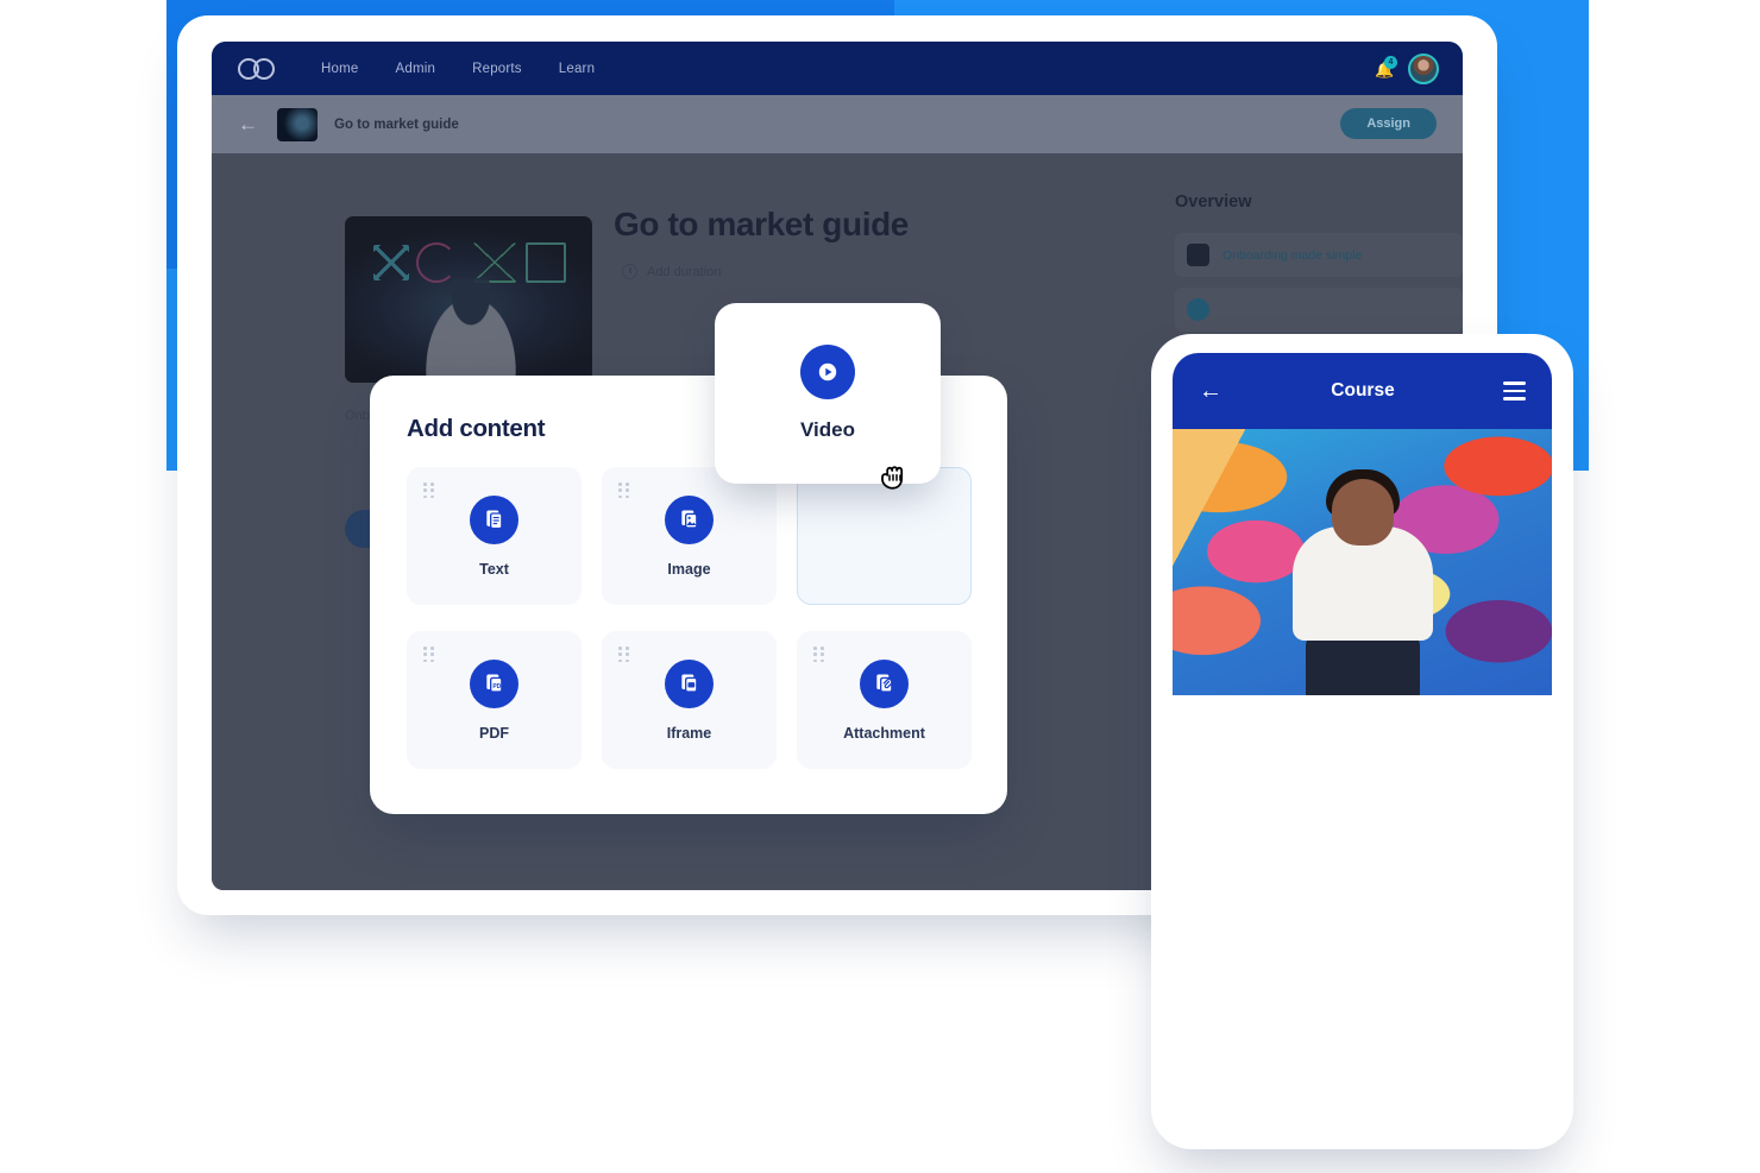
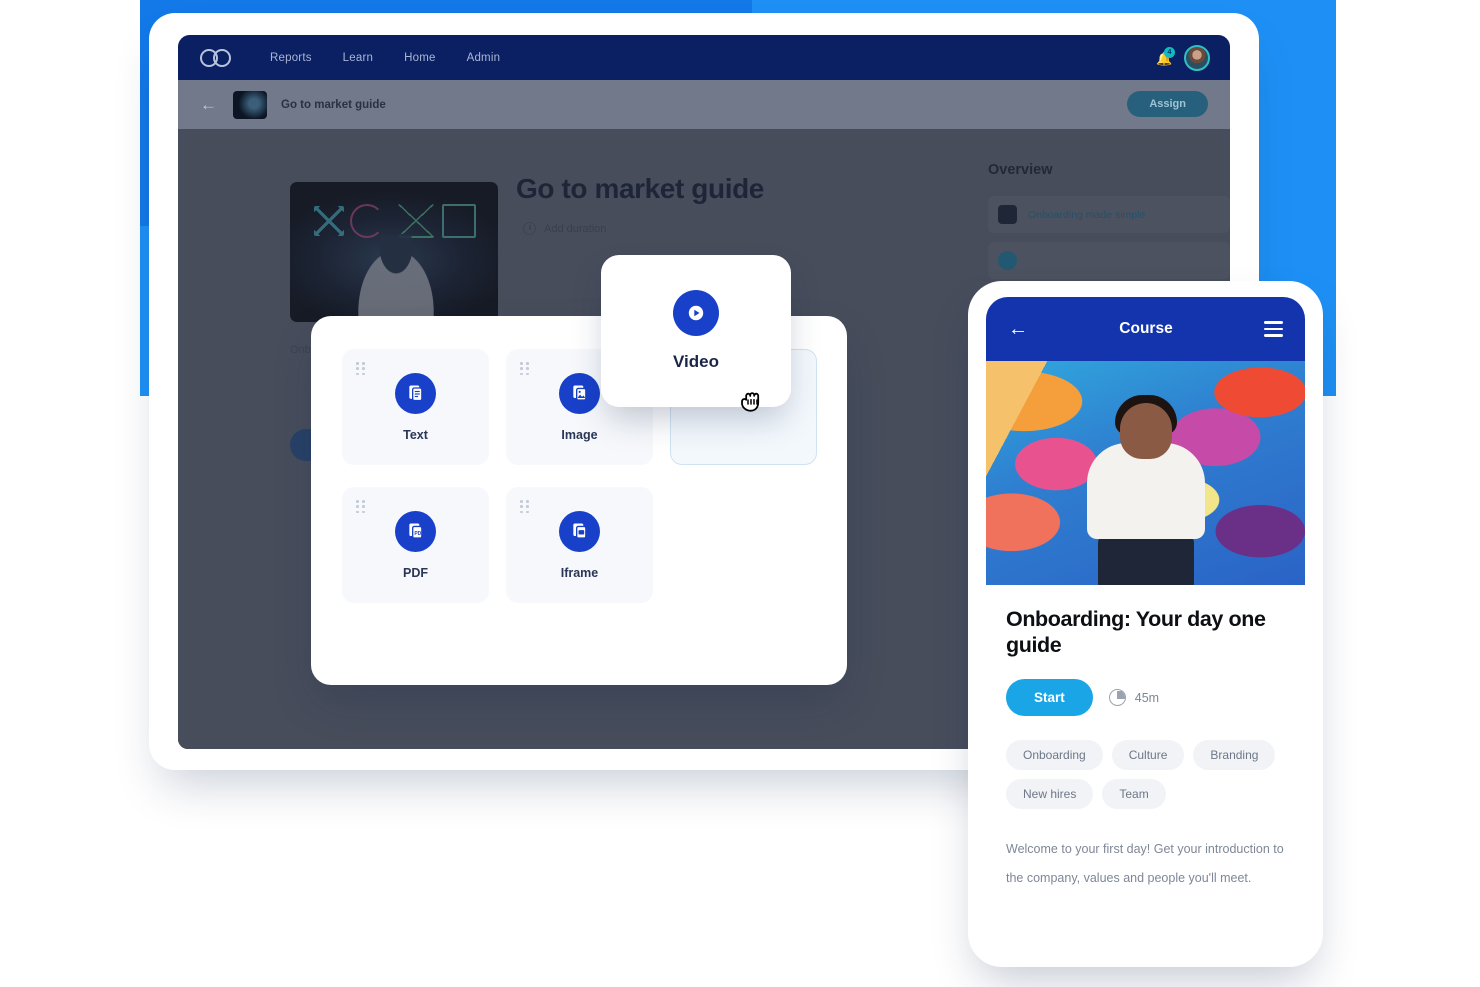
- Home
+ Reports
- Admin
+ Learn
- Reports
+ Home
- Learn
+ Admin
  🔔
  ←
  Go to market guide
  Assign
  Go to market guide
  Overview
  Onboarding made simple
- Add content
  Text
  Image
  PDF
  Iframe
- Attachment
  Video
  ←
  Course
+ Onboarding: Your day one guide
+ Start
+ 45m
+ Onboarding
+ Culture
+ Branding
+ New hires
+ Team
+ Welcome to your first day! Get your introduction to the company, values and people you'll meet.
